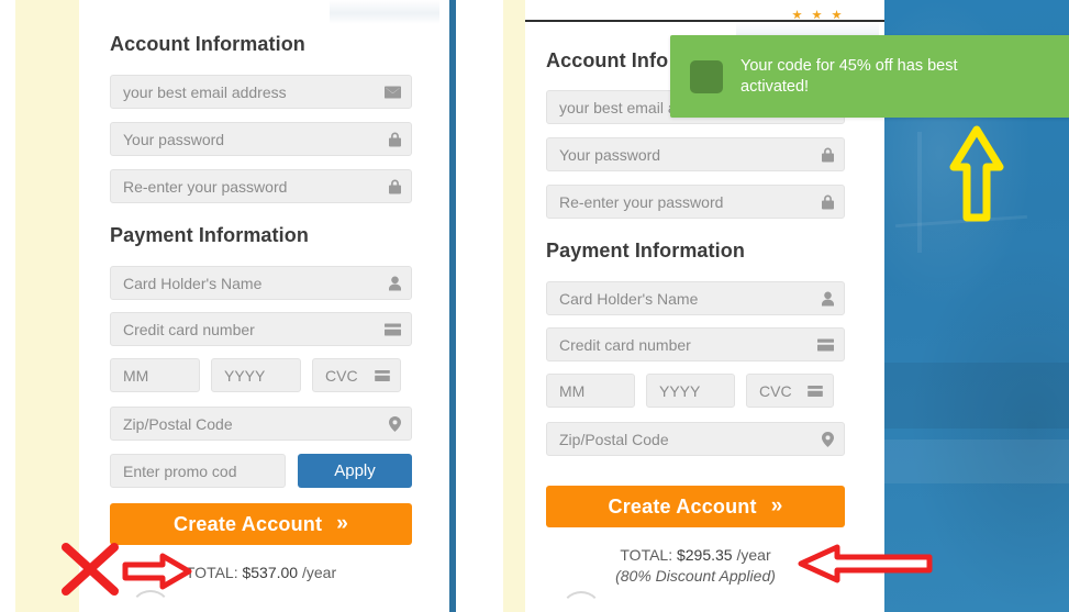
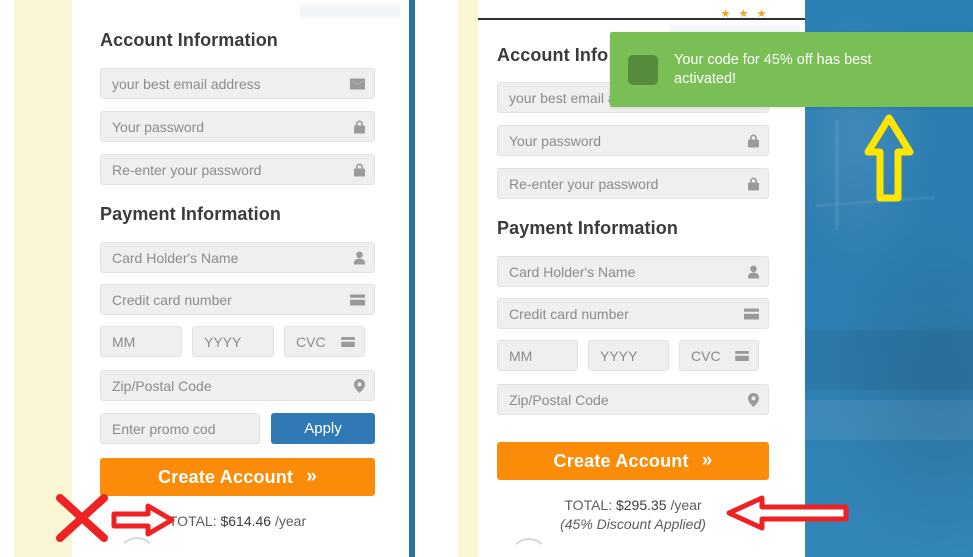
  Account Information
  your best email address
  Your password
  Re-enter your password
  Payment Information
  Card Holder's Name
  Credit card number
  MM
  YYYY
  CVC
  Zip/Postal Code
  Enter promo cod
  Apply
  Create Account
  »
- OTAL: $537.00 /year
+ OTAL: $614.46 /year
  Account Info
  your best email
  Your password
  Re-enter your password
  Payment Information
  Card Holder's Name
  Credit card number
  MM
  YYYY
  CVC
  Zip/Postal Code
  Create Account
  »
  TOTAL: $295.35 /year
- (80% Discount Applied)
+ (45% Discount Applied)
  Your code for 45% off has best activated!
